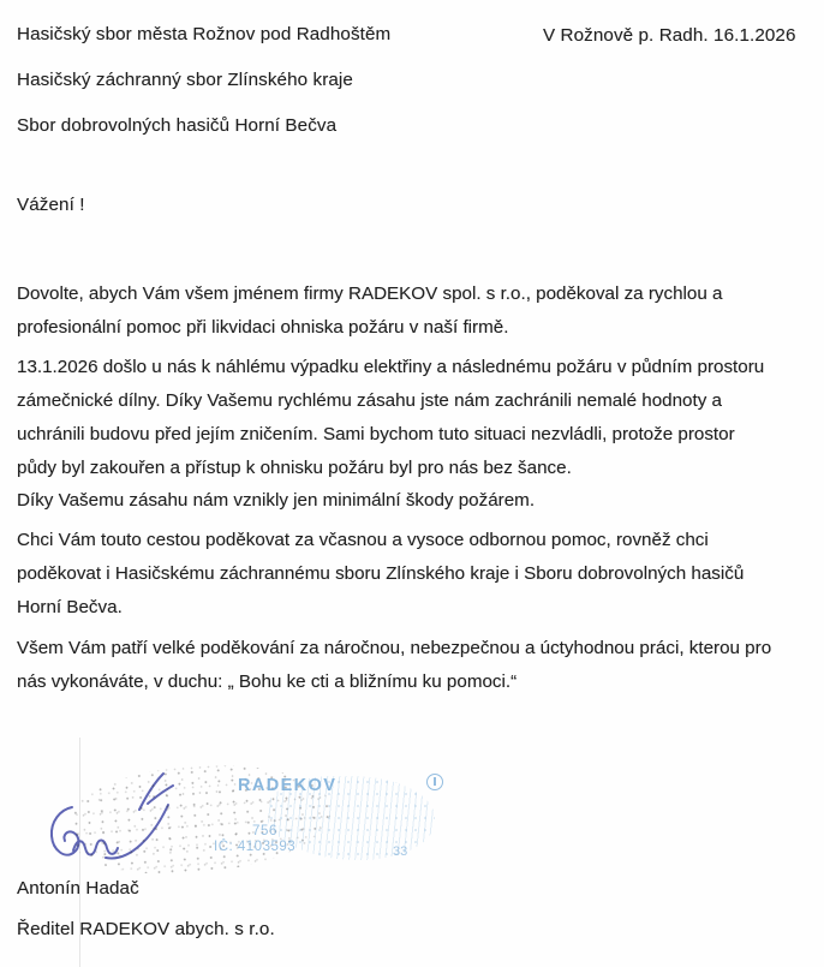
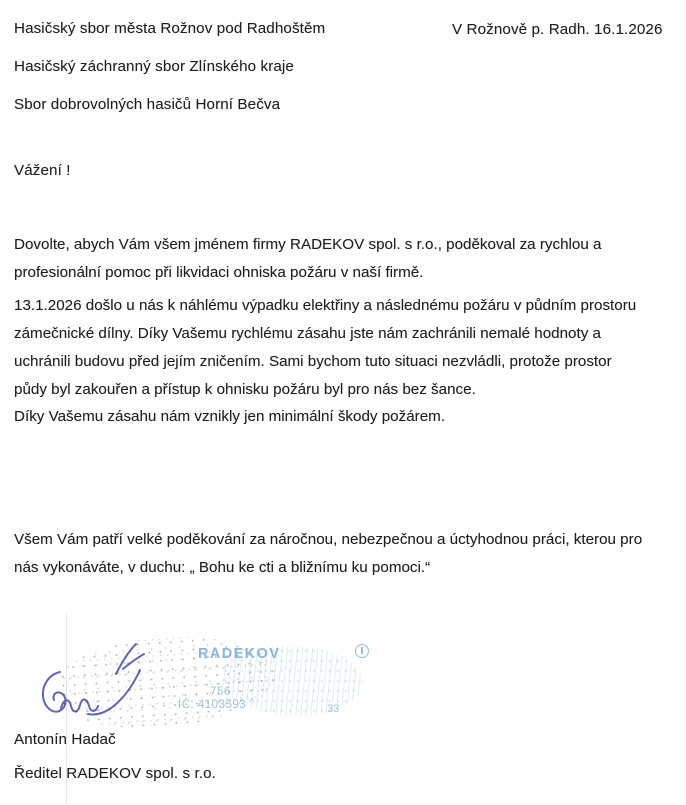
  Hasičský sbor města Rožnov pod Radhoštěm
  Hasičský záchranný sbor Zlínského kraje
  Sbor dobrovolných hasičů Horní Bečva
  V Rožnově p. Radh. 16.1.2026
  Vážení !
  Dovolte, abych Vám všem jménem firmy RADEKOV spol. s r.o., poděkoval za rychlou a
  profesionální pomoc při likvidaci ohniska požáru v naší firmě.
  13.1.2026 došlo u nás k náhlému výpadku elektřiny a následnému požáru v půdním prostoru
  zámečnické dílny. Díky Vašemu rychlému zásahu jste nám zachránili nemalé hodnoty a
  uchránili budovu před jejím zničením. Sami bychom tuto situaci nezvládli, protože prostor
  půdy byl zakouřen a přístup k ohnisku požáru byl pro nás bez šance.
  Díky Vašemu zásahu nám vznikly jen minimální škody požárem.
- Chci Vám touto cestou poděkovat za včasnou a vysoce odbornou pomoc, rovněž chci
- poděkovat i Hasičskému záchrannému sboru Zlínského kraje i Sboru dobrovolných hasičů
- Horní Bečva.
  Všem Vám patří velké poděkování za náročnou, nebezpečnou a úctyhodnou práci, kterou pro
  nás vykonáváte, v duchu: „ Bohu ke cti a bližnímu ku pomoci.“
  RADEKOV
  756
  IČ: 4103593
  33
  Antonín Hadač
- Ředitel RADEKOV abych. s r.o.
+ Ředitel RADEKOV spol. s r.o.
